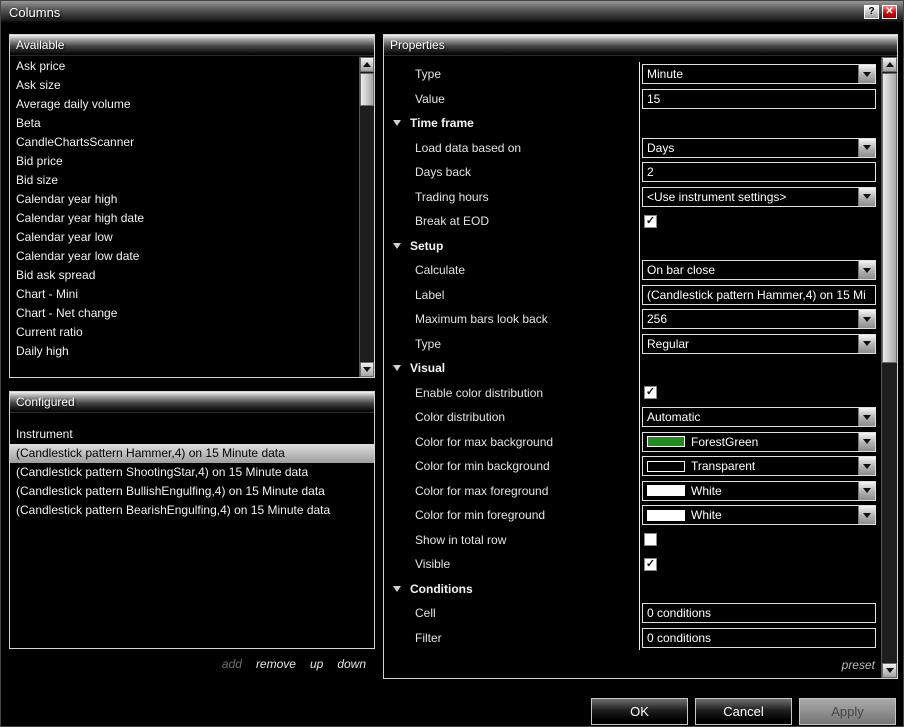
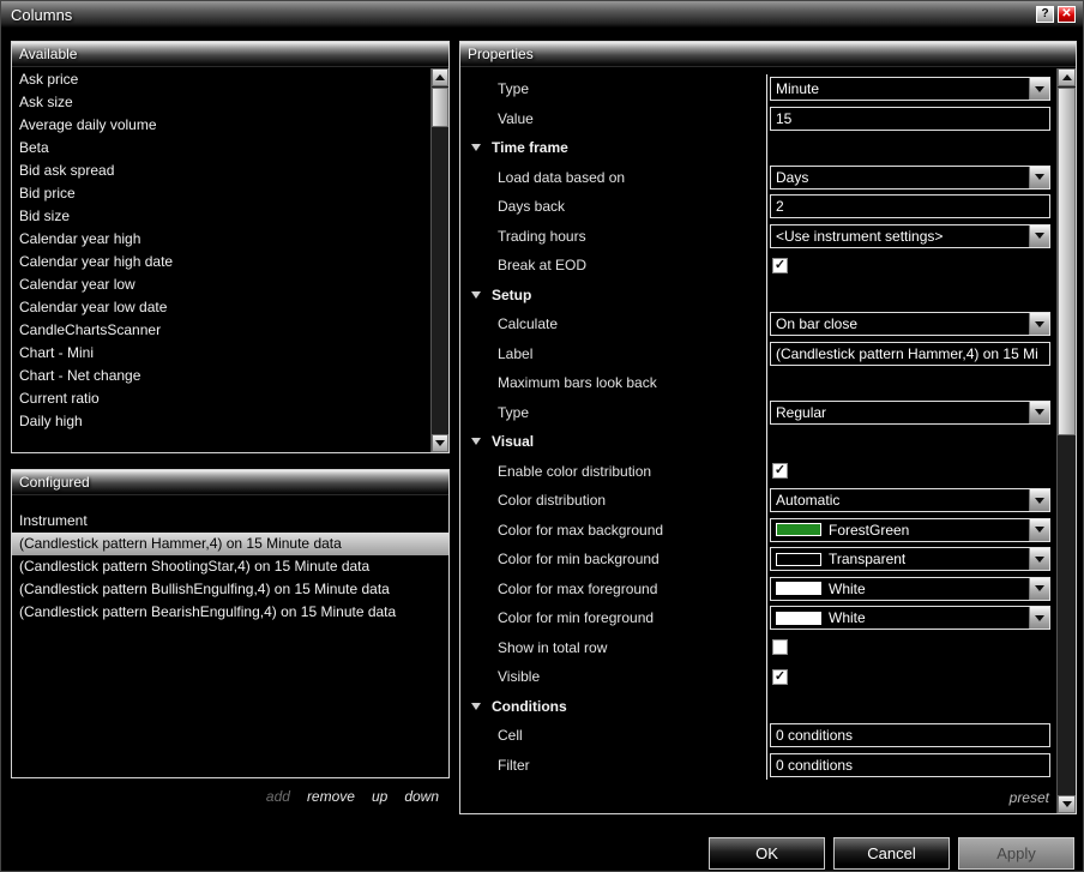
  Columns
  ?
  ✕
  Available
  Ask price
  Ask size
  Average daily volume
  Beta
- CandleChartsScanner
+ Bid ask spread
  Bid price
  Bid size
  Calendar year high
  Calendar year high date
  Calendar year low
  Calendar year low date
- Bid ask spread
+ CandleChartsScanner
  Chart - Mini
  Chart - Net change
  Current ratio
  Daily high
  Configured
  Instrument
  (Candlestick pattern Hammer,4) on 15 Minute data
  (Candlestick pattern ShootingStar,4) on 15 Minute data
  (Candlestick pattern BullishEngulfing,4) on 15 Minute data
  (Candlestick pattern BearishEngulfing,4) on 15 Minute data
  add
  remove
  up
  down
  Properties
  Type
  Minute
  Value
  15
  Time frame
  Load data based on
  Days
  Days back
  2
  Trading hours
  <Use instrument settings>
  Break at EOD
  Setup
  Calculate
  On bar close
  Label
  (Candlestick pattern Hammer,4) on 15 Mi
  Maximum bars look back
- 256
  Type
  Regular
  Visual
  Enable color distribution
  Color distribution
  Automatic
  Color for max background
  ForestGreen
  Color for min background
  Transparent
  Color for max foreground
  White
  Color for min foreground
  White
  Show in total row
  Visible
  Conditions
  Cell
  0 conditions
  Filter
  0 conditions
  preset
  OK
  Cancel
  Apply
